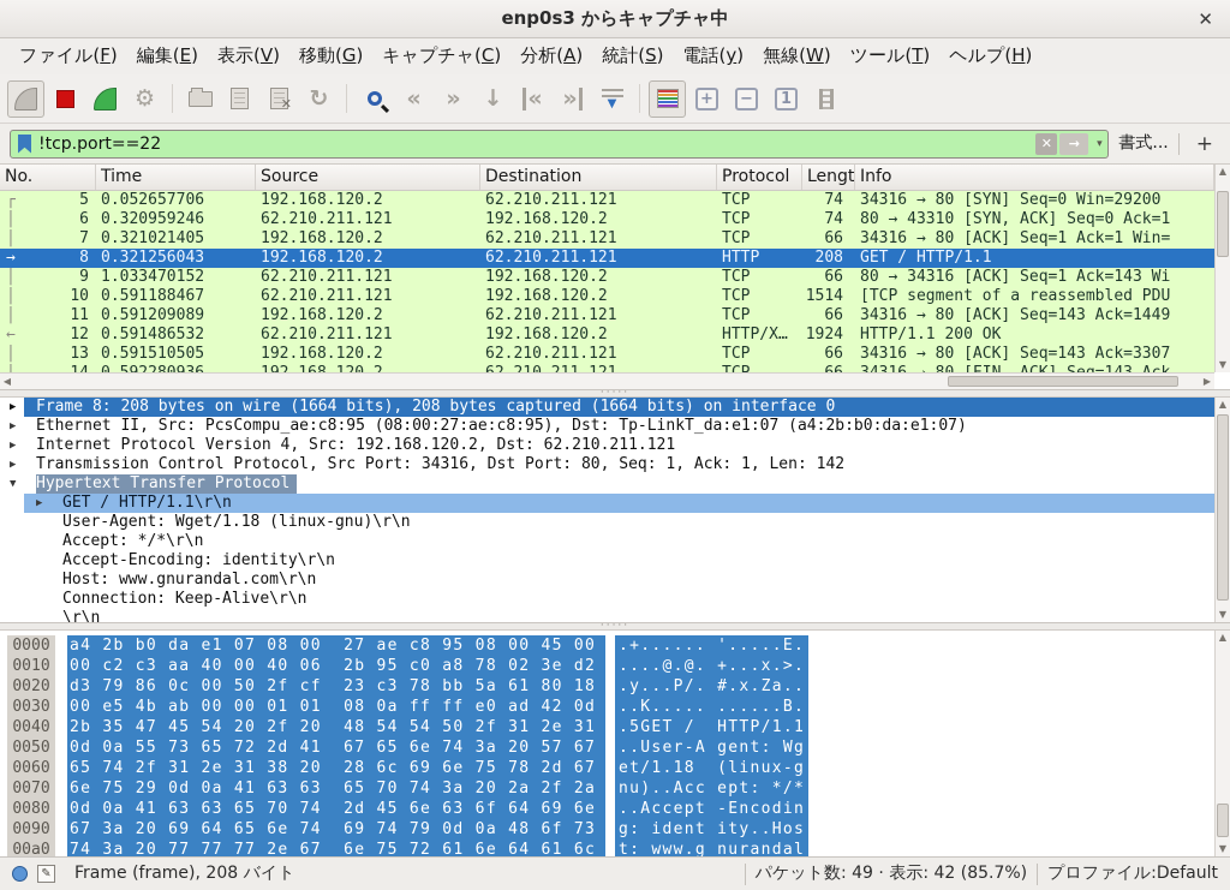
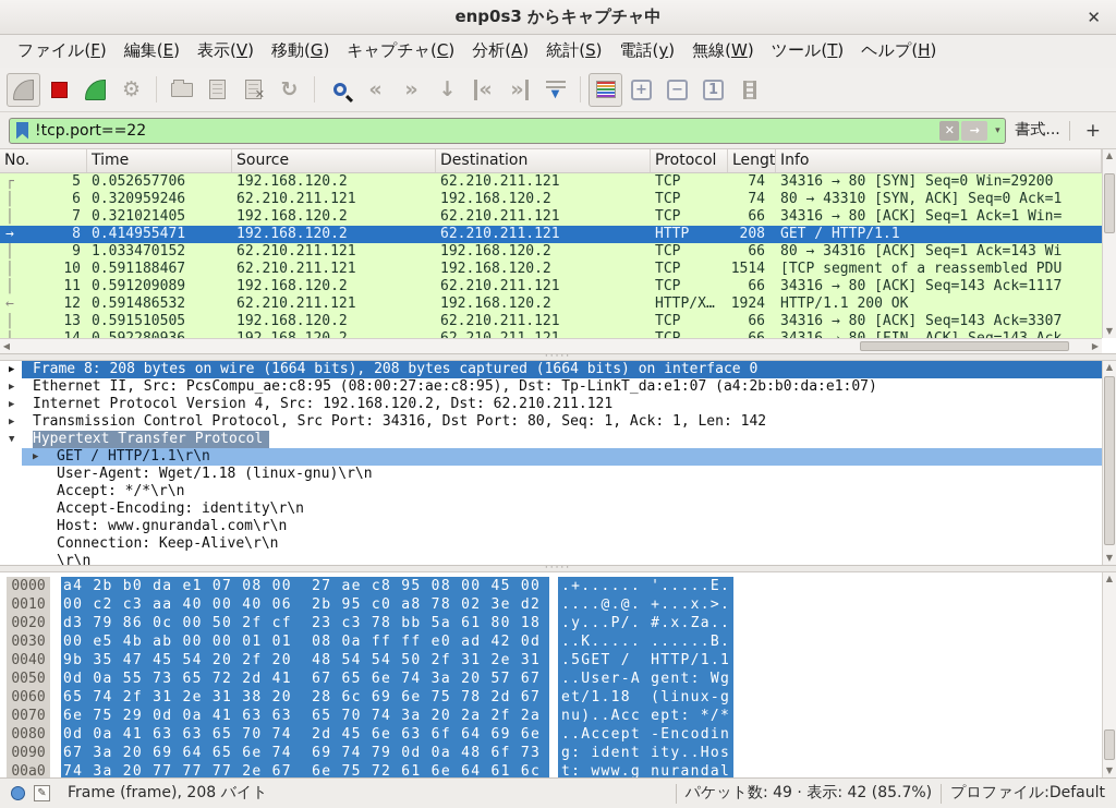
  enp0s3 からキャプチャ中
  ✕
  ファイル(F)
  編集(E)
  表示(V)
  移動(G)
  キャプチャ(C)
  分析(A)
  統計(S)
  電話(y)
  無線(W)
  ツール(T)
  ヘルプ(H)
  ⚙
  ✕
  ↻
  «
  »
  ↓
  «
  »
  ▼
  +
  −
  1
  !tcp.port==22
  ✕
  →
  ▾
  書式...
  +
  No.
  Time
  Source
  Destination
  Protocol
  Lengt
  Info
  5
  ┌
  0.052657706
  192.168.120.2
  62.210.211.121
  TCP
  74
  34316 → 80 [SYN] Seq=0 Win=29200
  6
  │
  0.320959246
  62.210.211.121
  192.168.120.2
  TCP
  74
  80 → 43310 [SYN, ACK] Seq=0 Ack=1
  7
  │
  0.321021405
  192.168.120.2
  62.210.211.121
  TCP
  66
  34316 → 80 [ACK] Seq=1 Ack=1 Win=
  8
  →
- 0.321256043
+ 0.414955471
  192.168.120.2
  62.210.211.121
  HTTP
  208
  GET / HTTP/1.1
  9
  │
  1.033470152
  62.210.211.121
  192.168.120.2
  TCP
  66
  80 → 34316 [ACK] Seq=1 Ack=143 Wi
  10
  │
  0.591188467
  62.210.211.121
  192.168.120.2
  TCP
  1514
  [TCP segment of a reassembled PDU
  11
  │
  0.591209089
  192.168.120.2
  62.210.211.121
  TCP
  66
- 34316 → 80 [ACK] Seq=143 Ack=1449
+ 34316 → 80 [ACK] Seq=143 Ack=1117
  12
  ←
  0.591486532
  62.210.211.121
  192.168.120.2
  HTTP/X…
  1924
  HTTP/1.1 200 OK
  13
  │
  0.591510505
  192.168.120.2
  62.210.211.121
  TCP
  66
  34316 → 80 [ACK] Seq=143 Ack=3307
  ▲
  ▼
  ◀
  ▶
  ·····
  ▶
  Frame 8: 208 bytes on wire (1664 bits), 208 bytes captured (1664 bits) on interface 0
  ▶
  Ethernet II, Src: PcsCompu_ae:c8:95 (08:00:27:ae:c8:95), Dst: Tp-LinkT_da:e1:07 (a4:2b:b0:da:e1:07)
  ▶
  Internet Protocol Version 4, Src: 192.168.120.2, Dst: 62.210.211.121
  ▶
  Transmission Control Protocol, Src Port: 34316, Dst Port: 80, Seq: 1, Ack: 1, Len: 142
  ▼
  Hypertext Transfer Protocol
  ▶
  GET / HTTP/1.1\r\n
  User-Agent: Wget/1.18 (linux-gnu)\r\n
  Accept: */*\r\n
  Accept-Encoding: identity\r\n
  Host: www.gnurandal.com\r\n
  Connection: Keep-Alive\r\n
  \r\n
  ▲
  ▼
  ·····
  0000
  a4 2b b0 da e1 07 08 00 27 ae c8 95 08 00 45 00
  .+...... '.....E.
  0010
  00 c2 c3 aa 40 00 40 06 2b 95 c0 a8 78 02 3e d2
  ....@.@. +...x.>.
  0020
  d3 79 86 0c 00 50 2f cf 23 c3 78 bb 5a 61 80 18
  .y...P/. #.x.Za..
  0030
  00 e5 4b ab 00 00 01 01 08 0a ff ff e0 ad 42 0d
  ..K..... ......B.
  0040
- 2b 35 47 45 54 20 2f 20 48 54 54 50 2f 31 2e 31
+ 9b 35 47 45 54 20 2f 20 48 54 54 50 2f 31 2e 31
  .5GET / HTTP/1.1
  0050
  0d 0a 55 73 65 72 2d 41 67 65 6e 74 3a 20 57 67
  ..User-A gent: Wg
  0060
  65 74 2f 31 2e 31 38 20 28 6c 69 6e 75 78 2d 67
  et/1.18 (linux-g
  0070
  6e 75 29 0d 0a 41 63 63 65 70 74 3a 20 2a 2f 2a
  nu)..Acc ept: */*
  0080
  0d 0a 41 63 63 65 70 74 2d 45 6e 63 6f 64 69 6e
  ..Accept -Encodin
  0090
  67 3a 20 69 64 65 6e 74 69 74 79 0d 0a 48 6f 73
  g: ident ity..Hos
  00a0
  74 3a 20 77 77 77 2e 67 6e 75 72 61 6e 64 61 6c
  t: www.g nurandal
  ▲
  ▼
  ✎
  Frame (frame), 208 バイト
  パケット数: 49 · 表示: 42 (85.7%)
  プロファイル:Default
